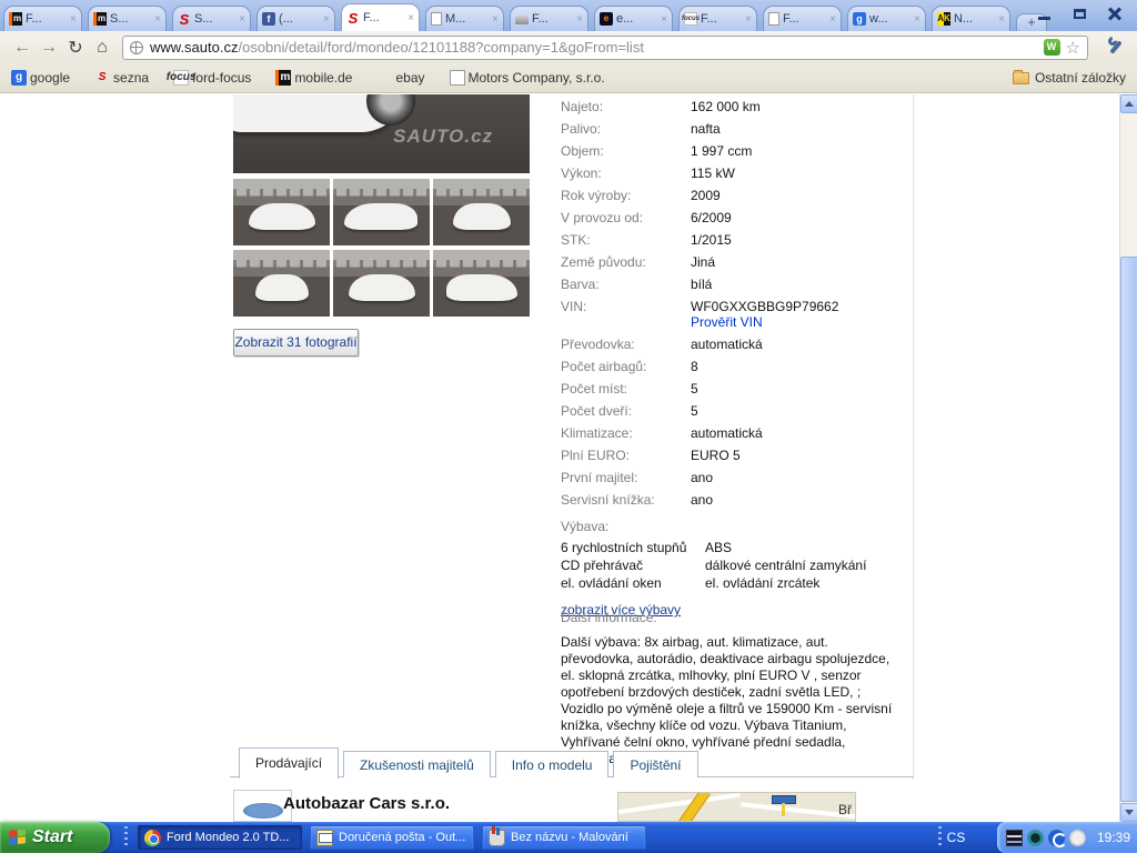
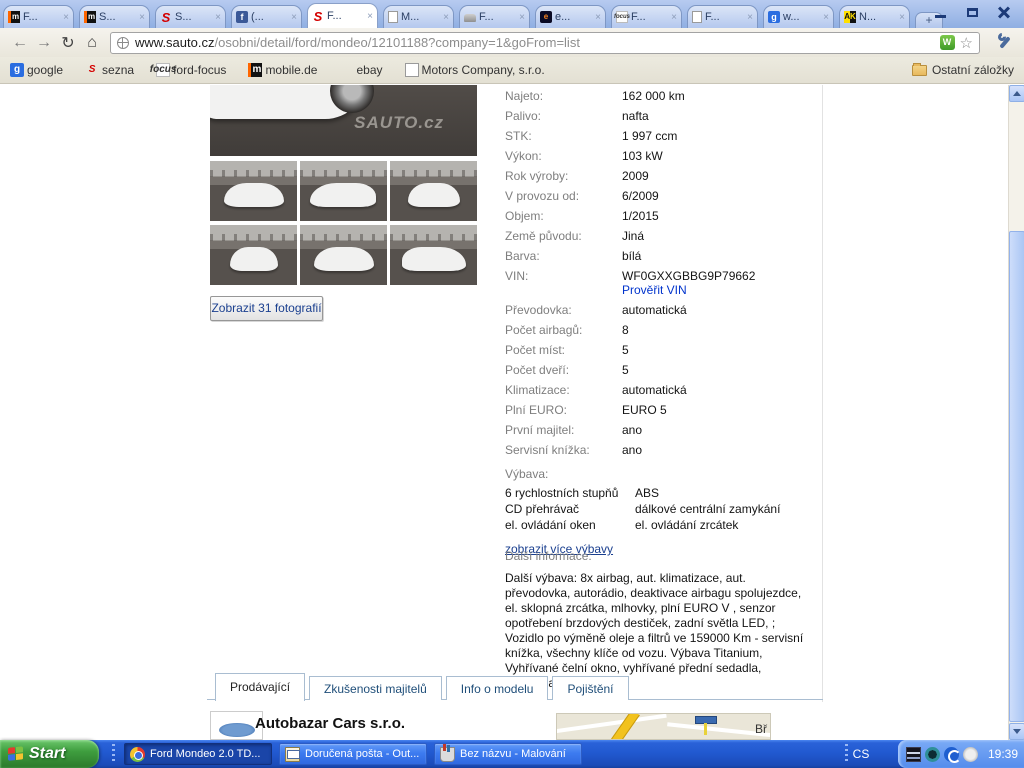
  m
  F...
  ×
  m
  S...
  ×
  S
  S...
  ×
  f
  (...
  ×
  S
  F...
  ×
  M...
  ×
  F...
  ×
  e
  e...
  ×
  F...
  ×
  F...
  ×
  g
  w...
  ×
  A
  K
  N...
  ×
  +
  ←
  →
  ↻
  ⌂
  www.sauto.cz
  /osobni/detail/ford/mondeo/12101188?company=1&goFrom=list
  W
  ☆
  g
  google
  S
  sezna
  focu
  ford-focus
  m
  mobile.de
  ebay
  Motors Company, s.r.o.
  Ostatní záložky
  SAUTO.cz
  Zobrazit 31 fotografií
  Najeto: 162 000 km
  Palivo: nafta
- Objem: 1 997 ccm
+ STK: 1 997 ccm
- Výkon: 115 kW
+ Výkon: 103 kW
  Rok výroby: 2009
  V provozu od: 6/2009
- STK: 1/2015
+ Objem: 1/2015
  Země původu: Jiná
  Barva: bílá
  VIN: WF0GXXGBBG9P79662
  Prověřit VIN
  Převodovka: automatická
  Počet airbagů: 8
  Počet míst: 5
  Počet dveří: 5
  Klimatizace: automatická
  Plní EURO: EURO 5
  První majitel: ano
  Servisní knížka: ano
  Výbava:
  6 rychlostních stupňů
  ABS
  CD přehrávač
  dálkové centrální zamykání
  el. ovládání oken
  el. ovládání zrcátek
  zobrazit více výbavy
  Další informace:
  Další výbava: 8x airbag, aut. klimatizace, aut. převodovka, autorádio, deaktivace airbagu spolujezdce, el. sklopná zrcátka, mlhovky, plní EURO V , senzor opotřebení brzdových destiček, zadní světla LED, ; Vozidlo po výměně oleje a filtrů ve 159000 Km - servisní knížka, všechny klíče od vozu. Výbava Titanium, Vyhřívané čelní okno, vyhřívané přední sedadla,
  Prodávající
  Zkušenosti majitelů
  Info o modelu
  Pojištění
  Autobazar Cars s.r.o.
  Bř
  Start
  Ford Mondeo 2.0 TD...
  Doručená pošta - Out...
  Bez názvu - Malování
  CS
  19:39
